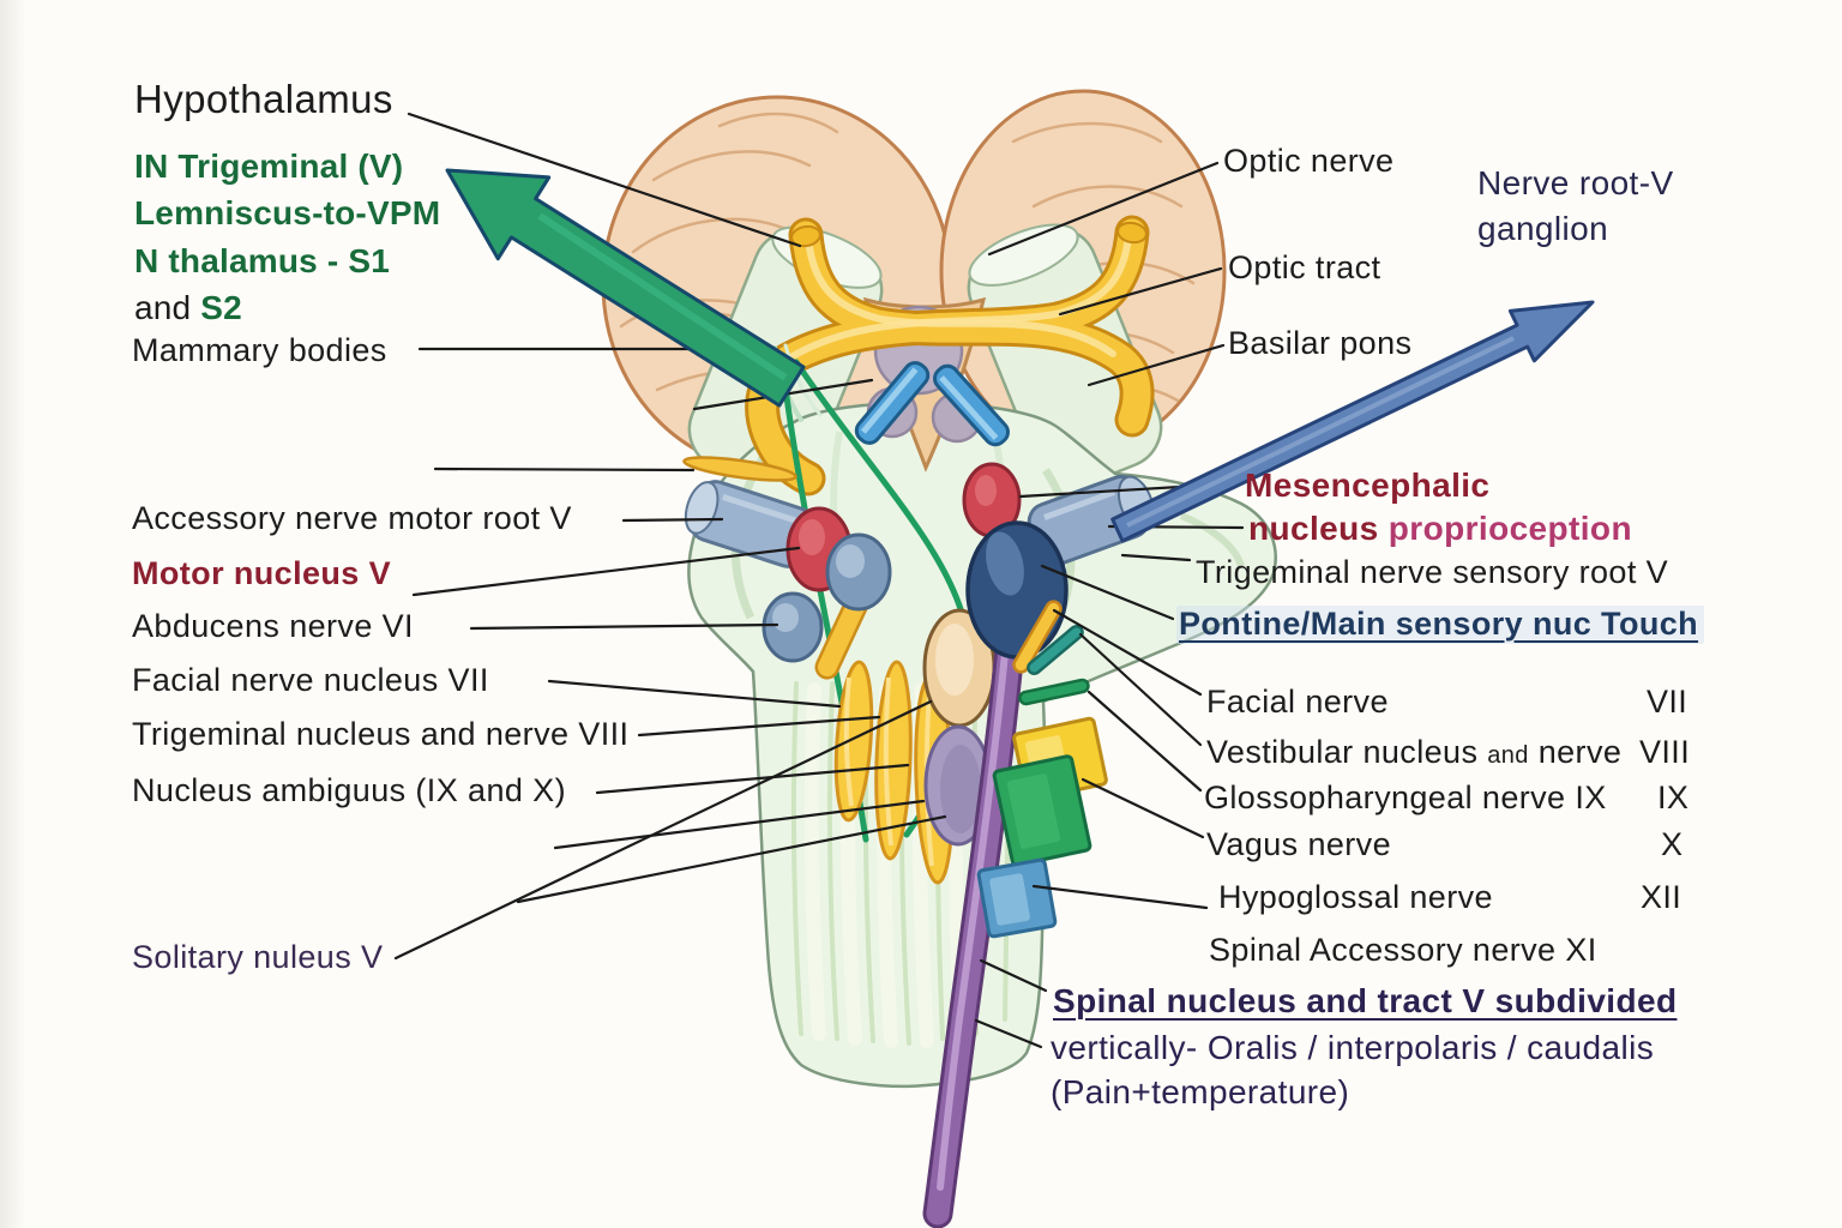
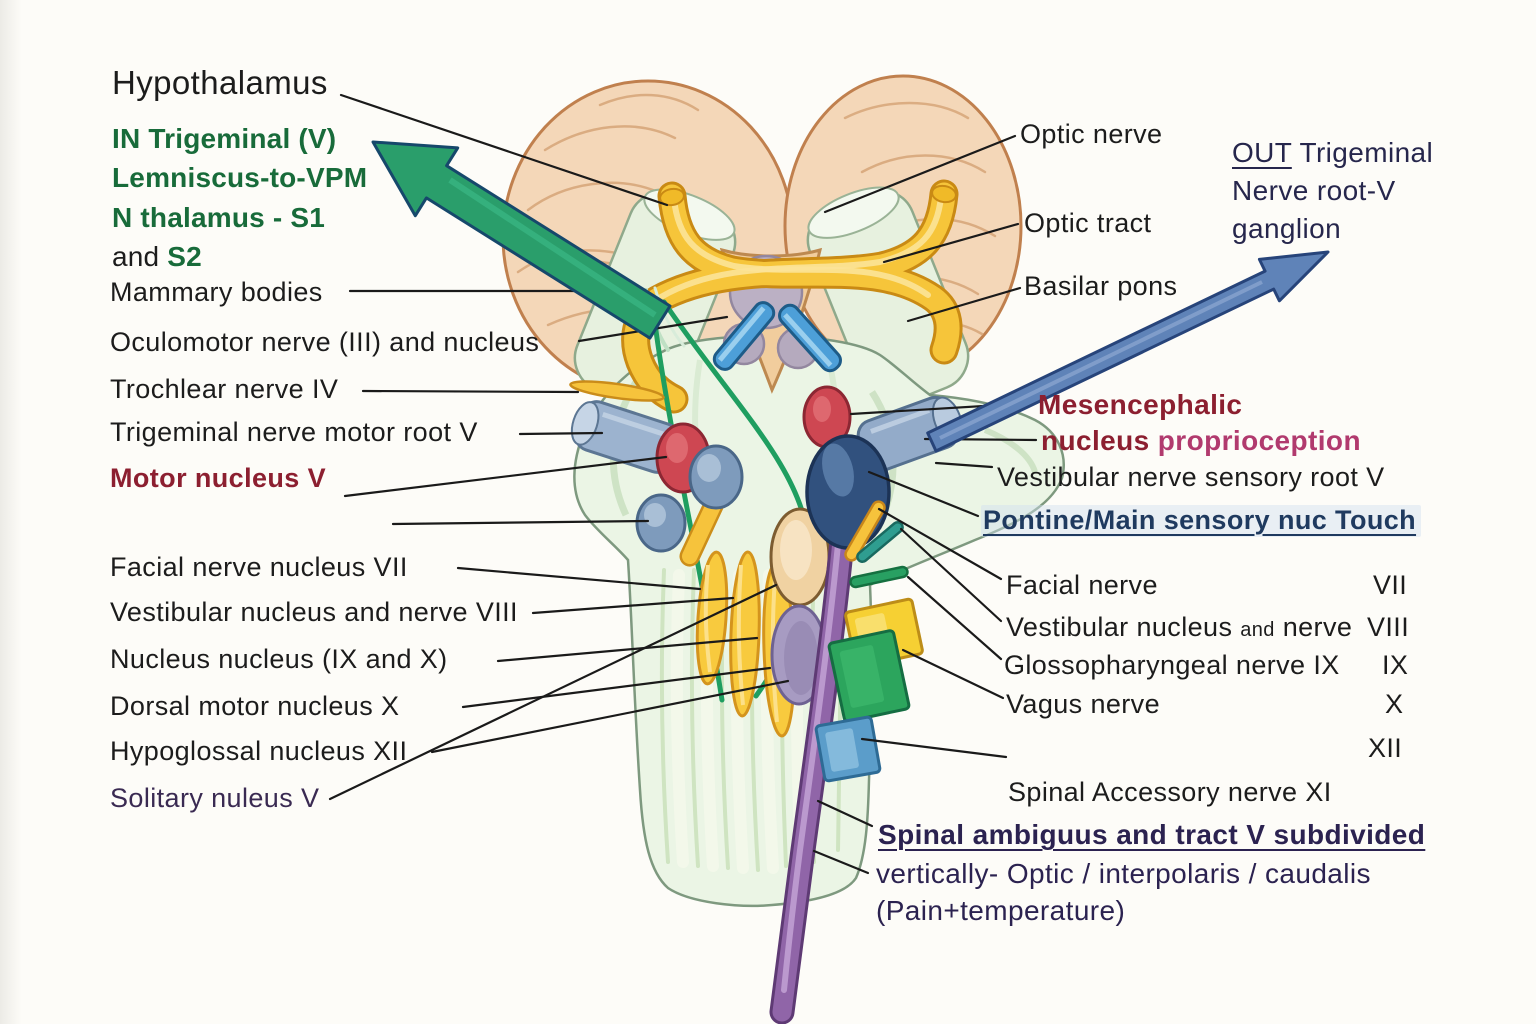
  Hypothalamus
  IN Trigeminal (V)
  Lemniscus-to-VPM
  N thalamus - S1
  and S2
  Mammary bodies
+ Oculomotor nerve (III) and nucleus
+ Trochlear nerve IV
- Accessory nerve motor root V
+ Trigeminal nerve motor root V
  Motor nucleus V
- Abducens nerve VI
  Facial nerve nucleus VII
- Trigeminal nucleus and nerve VIII
+ Vestibular nucleus and nerve VIII
- Nucleus ambiguus (IX and X)
+ Nucleus nucleus (IX and X)
+ Dorsal motor nucleus X
+ Hypoglossal nucleus XII
  Solitary nuleus V
  Optic nerve
  Optic tract
  Basilar pons
+ OUT Trigeminal
  Nerve root-V
  ganglion
  Mesencephalic
  nucleus proprioception
- Trigeminal nerve sensory root V
+ Vestibular nerve sensory root V
  Pontine/Main sensory nuc Touch
  Facial nerve
  Vestibular nucleus and nerve
  Glossopharyngeal nerve IX
  Vagus nerve
- Hypoglossal nerve
  Spinal Accessory nerve XI
  VII
  VIII
  IX
  X
  XII
- Spinal nucleus and tract V subdivided
+ Spinal ambiguus and tract V subdivided
- vertically- Oralis / interpolaris / caudalis
+ vertically- Optic / interpolaris / caudalis
  (Pain+temperature)
